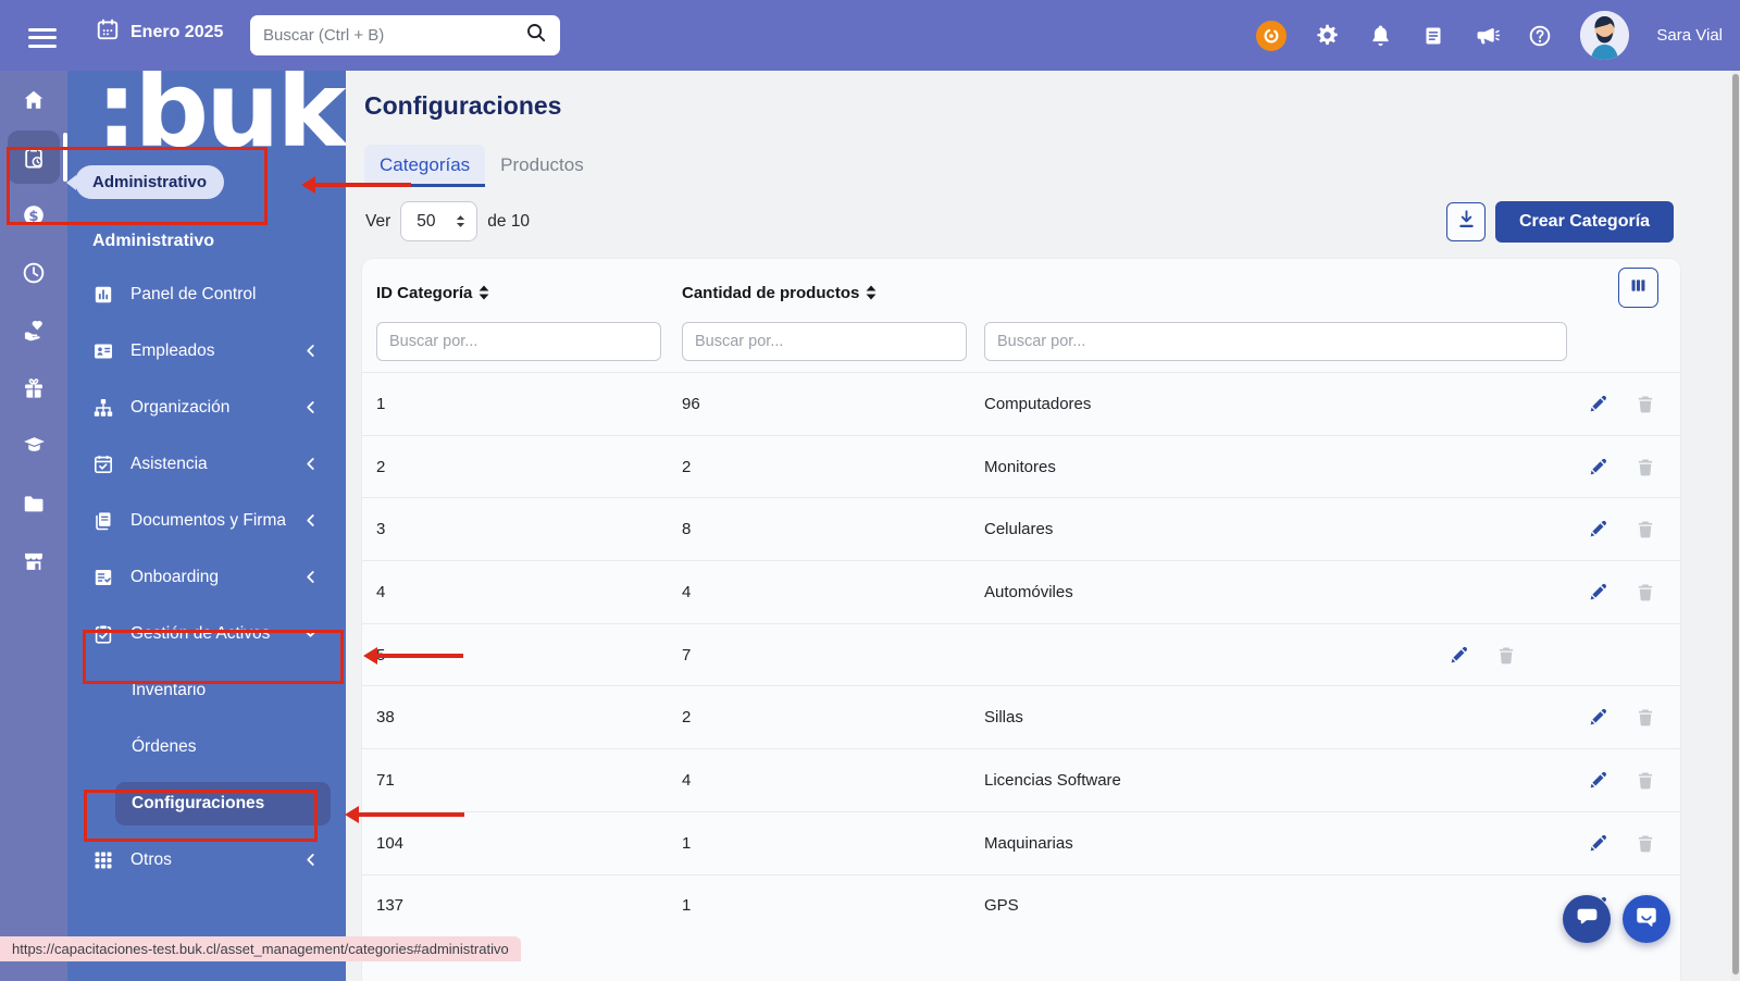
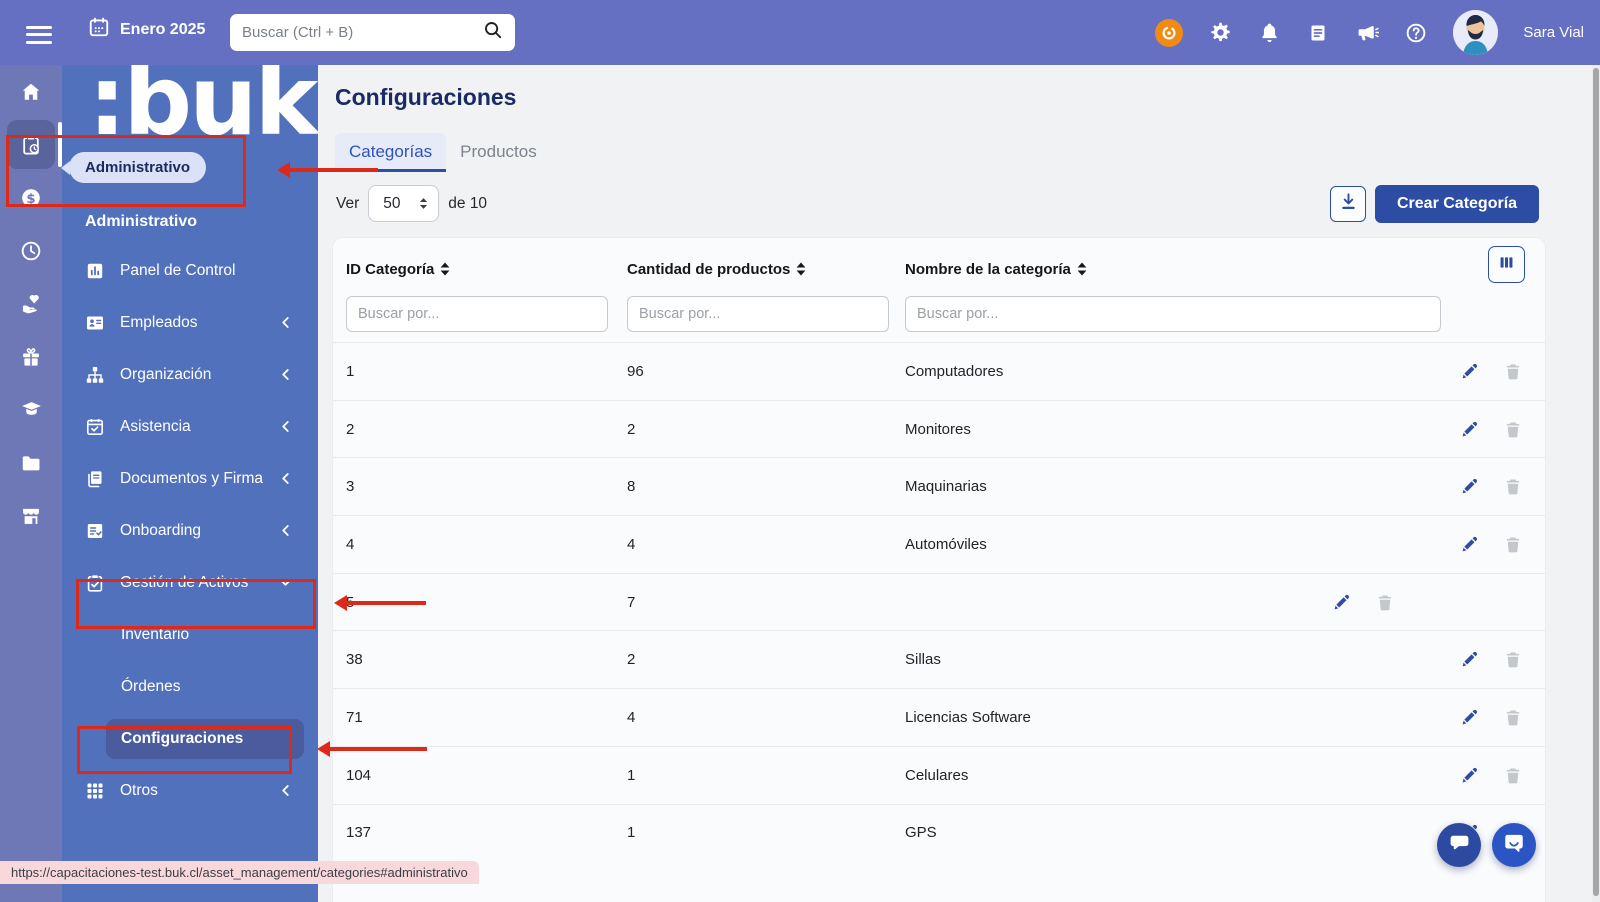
  Enero 2025
  Buscar (Ctrl + B)
  Sara Vial
  $
  :buk
  Administrativo
  Panel de Control
  Empleados
  Organización
  Asistencia
  Documentos y Firma
  Onboarding
  Gestión de Activos
  Inventario
  Órdenes
  Configuraciones
  Otros
  Administrativo
  Configuraciones
  Categorías
  Productos
  Ver
  50
  de 10
  Crear Categoría
  ID Categoría
  Cantidad de productos
+ Nombre de la categoría
  Buscar por...
  Buscar por...
  Buscar por...
  1
  96
  Computadores
  2
  2
  Monitores
  3
  8
- Celulares
+ Maquinarias
  4
  4
  Automóviles
  7
  38
  2
  Sillas
  71
  4
  Licencias Software
  104
  1
- Maquinarias
+ Celulares
  137
  1
  GPS
  https://capacitaciones-test.buk.cl/asset_management/categories#administrativo
